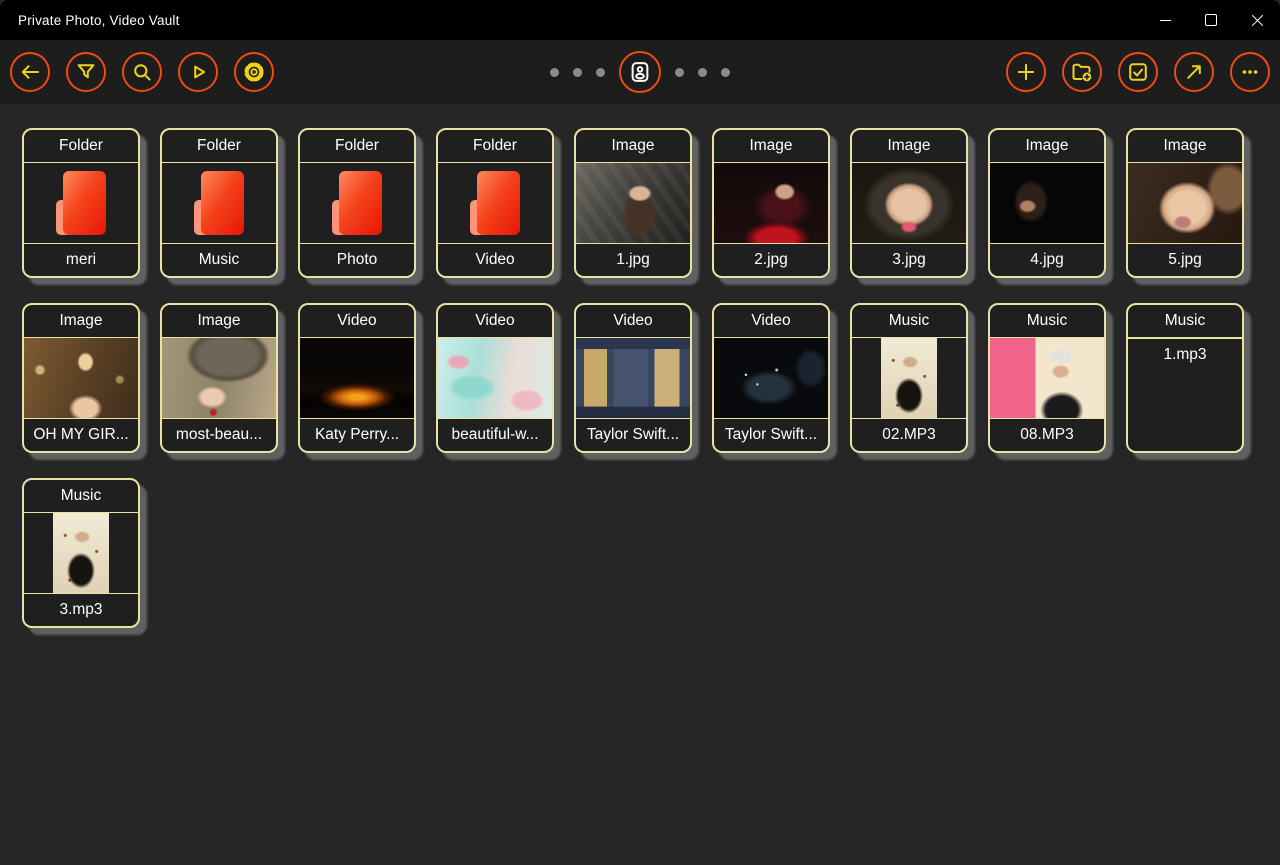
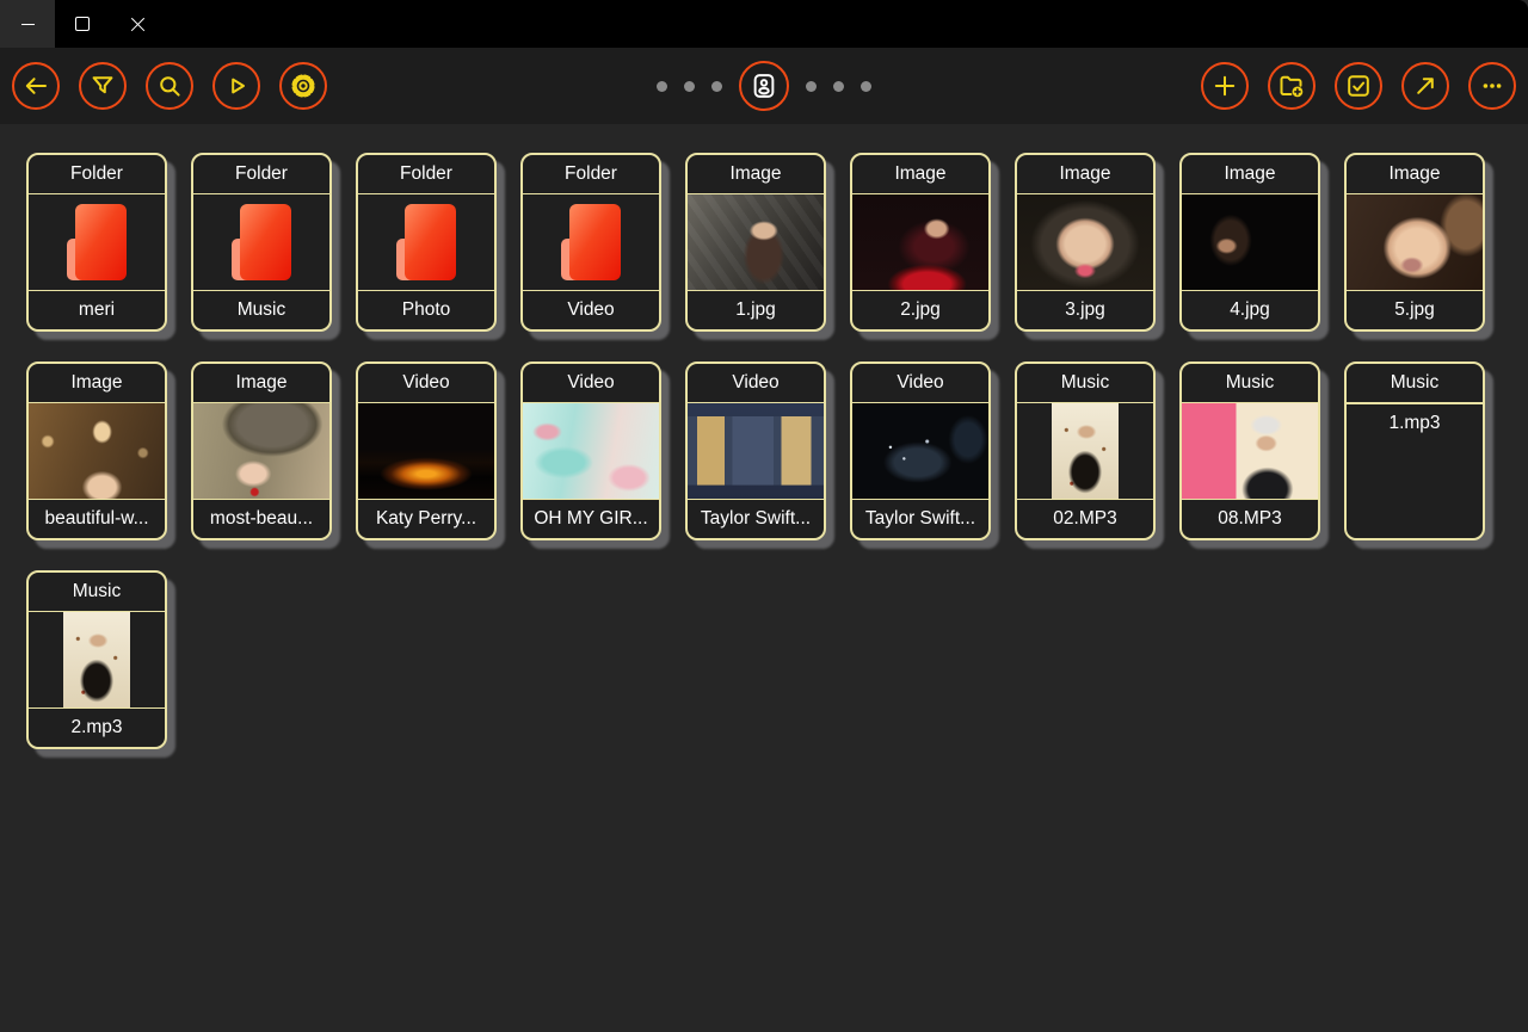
- Private Photo, Video Vault
  Folder
  meri
  Folder
  Music
  Folder
  Photo
  Folder
  Video
  Image
  1.jpg
  Image
  2.jpg
  Image
  3.jpg
  Image
  4.jpg
  Image
  5.jpg
  Image
- OH MY GIR...
+ beautiful-w...
  Image
  most-beau...
  Video
  Katy Perry...
  Video
- beautiful-w...
+ OH MY GIR...
  Video
  Taylor Swift...
  Video
  Taylor Swift...
  Music
  02.MP3
  Music
  08.MP3
  Music
  1.mp3
  Music
- 3.mp3
+ 2.mp3
